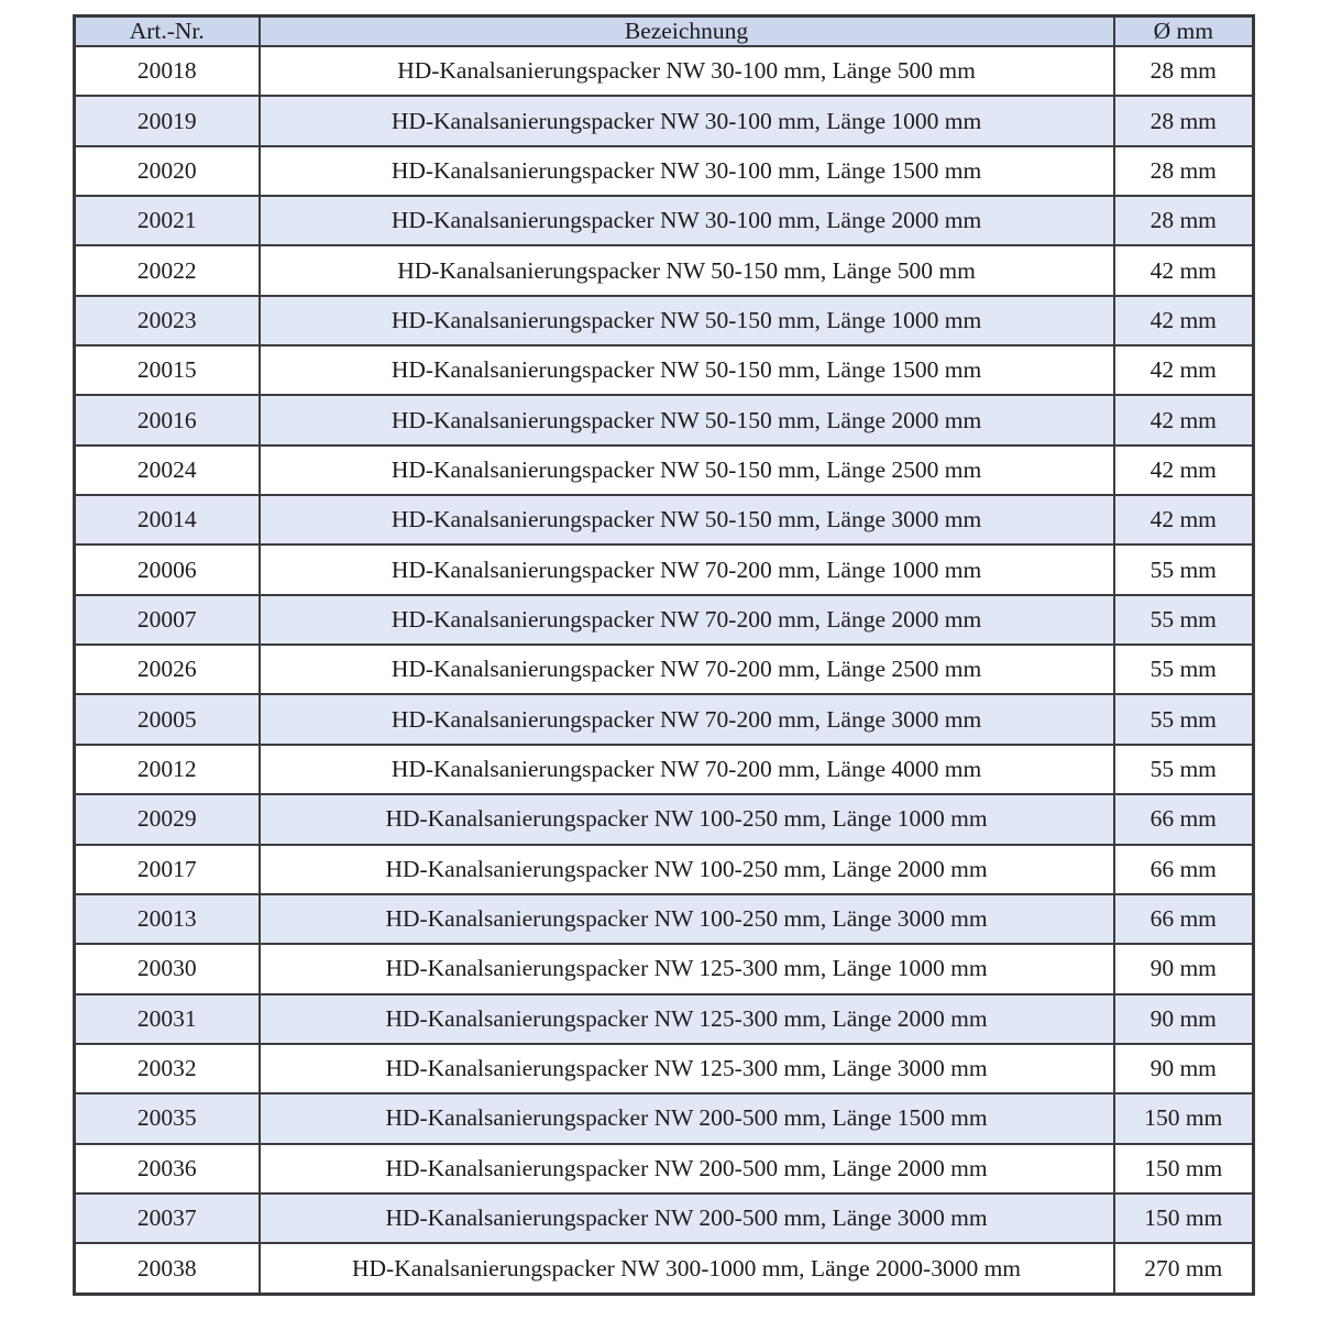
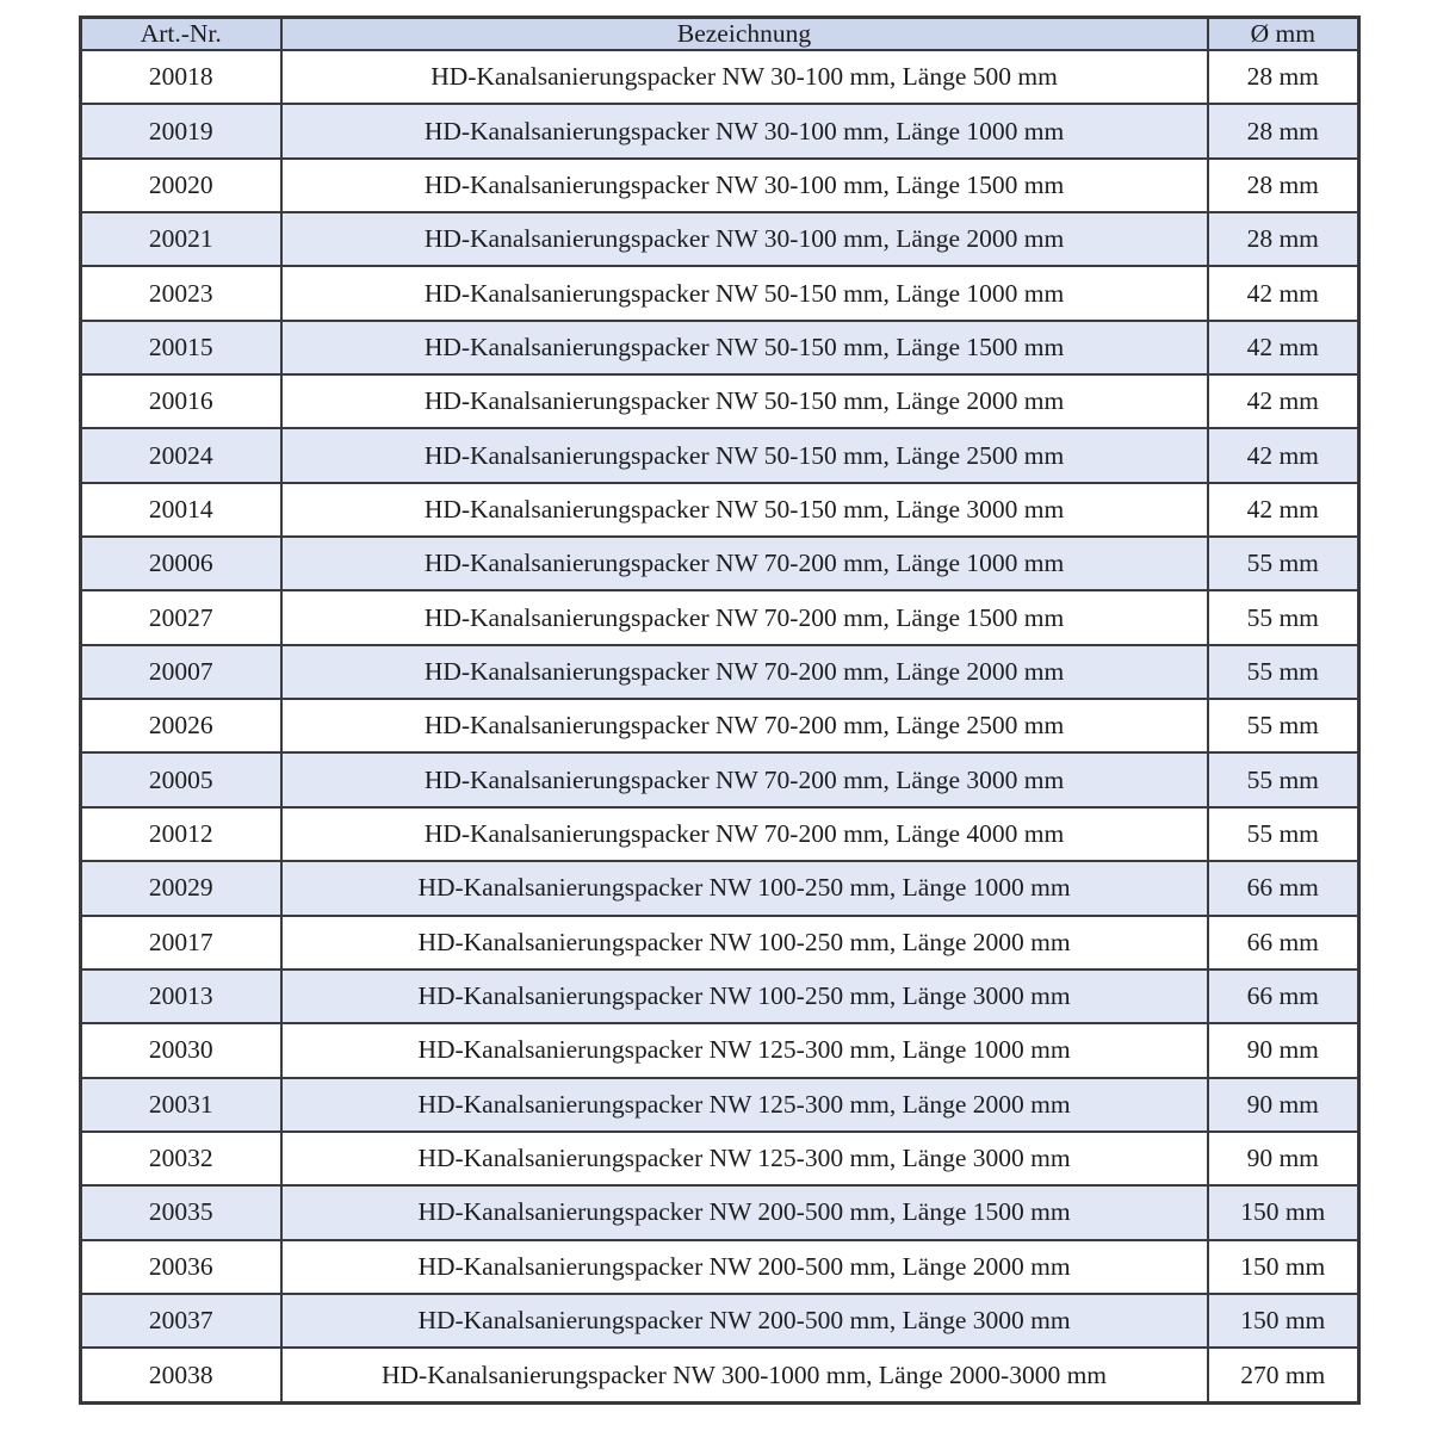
  Art.-Nr.	Bezeichnung	Ø mm
  20018	HD-Kanalsanierungspacker NW 30-100 mm, Länge 500 mm	28 mm
  20019	HD-Kanalsanierungspacker NW 30-100 mm, Länge 1000 mm	28 mm
  20020	HD-Kanalsanierungspacker NW 30-100 mm, Länge 1500 mm	28 mm
  20021	HD-Kanalsanierungspacker NW 30-100 mm, Länge 2000 mm	28 mm
- 20022	HD-Kanalsanierungspacker NW 50-150 mm, Länge 500 mm	42 mm
  20023	HD-Kanalsanierungspacker NW 50-150 mm, Länge 1000 mm	42 mm
  20015	HD-Kanalsanierungspacker NW 50-150 mm, Länge 1500 mm	42 mm
  20016	HD-Kanalsanierungspacker NW 50-150 mm, Länge 2000 mm	42 mm
  20024	HD-Kanalsanierungspacker NW 50-150 mm, Länge 2500 mm	42 mm
  20014	HD-Kanalsanierungspacker NW 50-150 mm, Länge 3000 mm	42 mm
  20006	HD-Kanalsanierungspacker NW 70-200 mm, Länge 1000 mm	55 mm
+ 20027	HD-Kanalsanierungspacker NW 70-200 mm, Länge 1500 mm	55 mm
  20007	HD-Kanalsanierungspacker NW 70-200 mm, Länge 2000 mm	55 mm
  20026	HD-Kanalsanierungspacker NW 70-200 mm, Länge 2500 mm	55 mm
  20005	HD-Kanalsanierungspacker NW 70-200 mm, Länge 3000 mm	55 mm
  20012	HD-Kanalsanierungspacker NW 70-200 mm, Länge 4000 mm	55 mm
  20029	HD-Kanalsanierungspacker NW 100-250 mm, Länge 1000 mm	66 mm
  20017	HD-Kanalsanierungspacker NW 100-250 mm, Länge 2000 mm	66 mm
  20013	HD-Kanalsanierungspacker NW 100-250 mm, Länge 3000 mm	66 mm
  20030	HD-Kanalsanierungspacker NW 125-300 mm, Länge 1000 mm	90 mm
  20031	HD-Kanalsanierungspacker NW 125-300 mm, Länge 2000 mm	90 mm
  20032	HD-Kanalsanierungspacker NW 125-300 mm, Länge 3000 mm	90 mm
  20035	HD-Kanalsanierungspacker NW 200-500 mm, Länge 1500 mm	150 mm
  20036	HD-Kanalsanierungspacker NW 200-500 mm, Länge 2000 mm	150 mm
  20037	HD-Kanalsanierungspacker NW 200-500 mm, Länge 3000 mm	150 mm
  20038	HD-Kanalsanierungspacker NW 300-1000 mm, Länge 2000-3000 mm	270 mm
